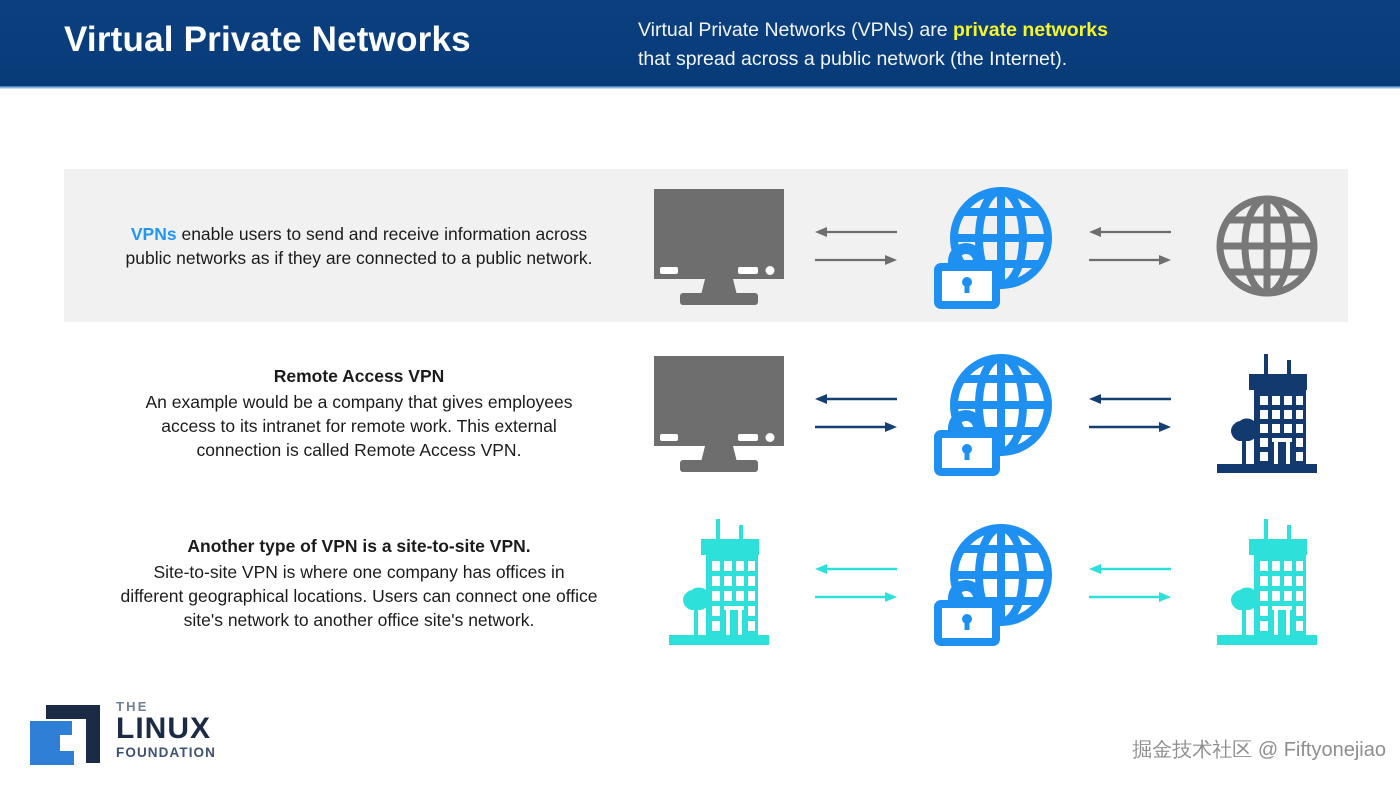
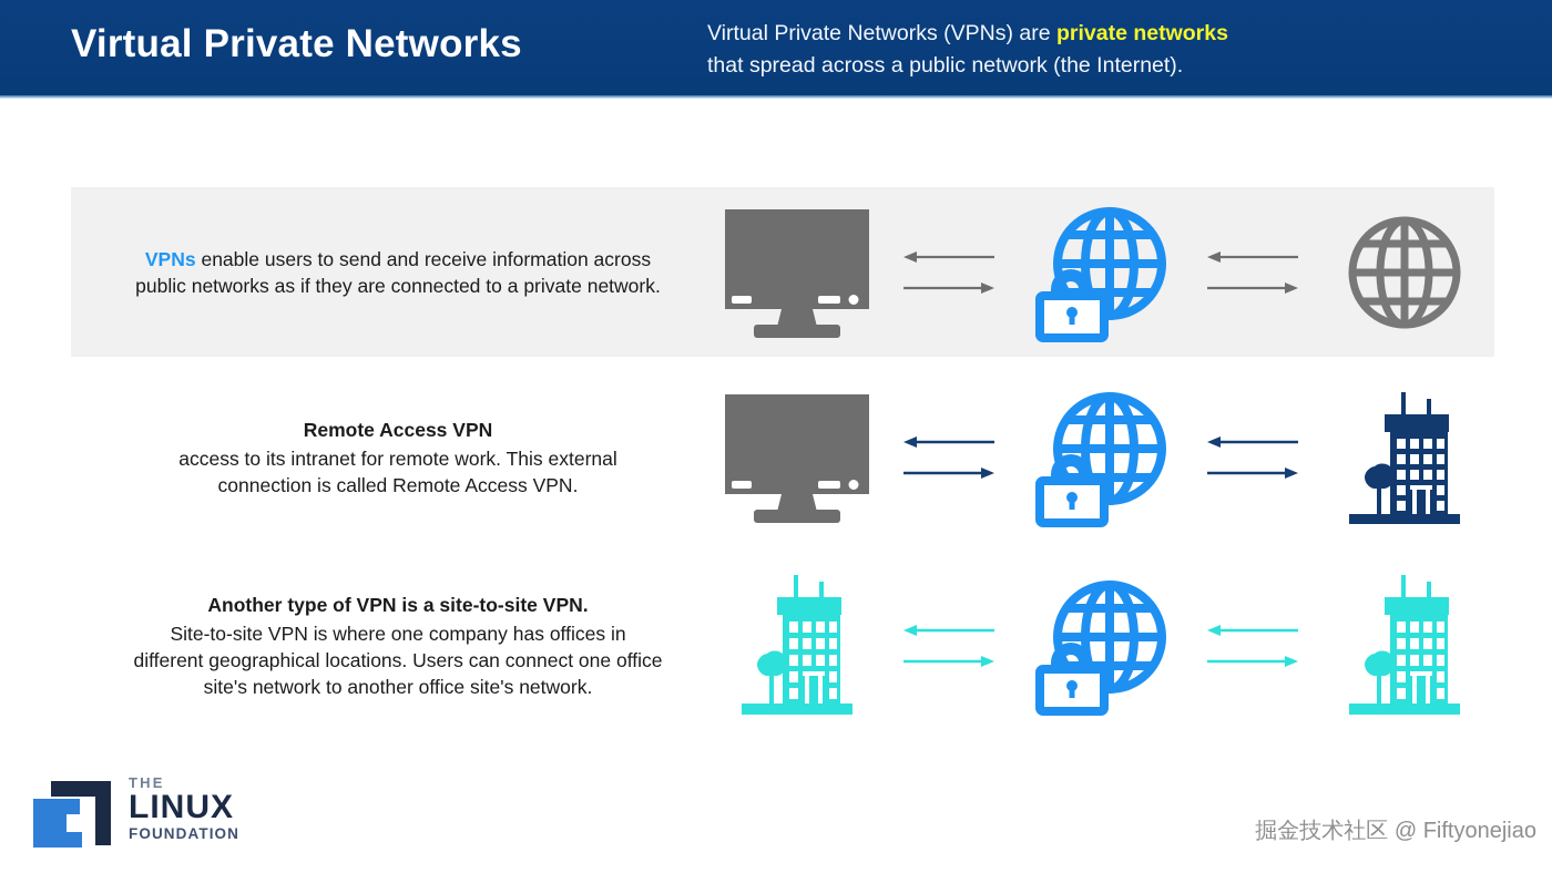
  Virtual Private Networks
  Virtual Private Networks (VPNs) are private networks
  that spread across a public network (the Internet).
  VPNs enable users to send and receive information across
- public networks as if they are connected to a public network.
+ public networks as if they are connected to a private network.
  Remote Access VPN
- An example would be a company that gives employees
  access to its intranet for remote work. This external
  connection is called Remote Access VPN.
  Another type of VPN is a site-to-site VPN.
  Site-to-site VPN is where one company has offices in
  different geographical locations. Users can connect one office
  site's network to another office site's network.
  THE
  LINUX
  FOUNDATION
  掘金技术社区 @ Fiftyonejiao
